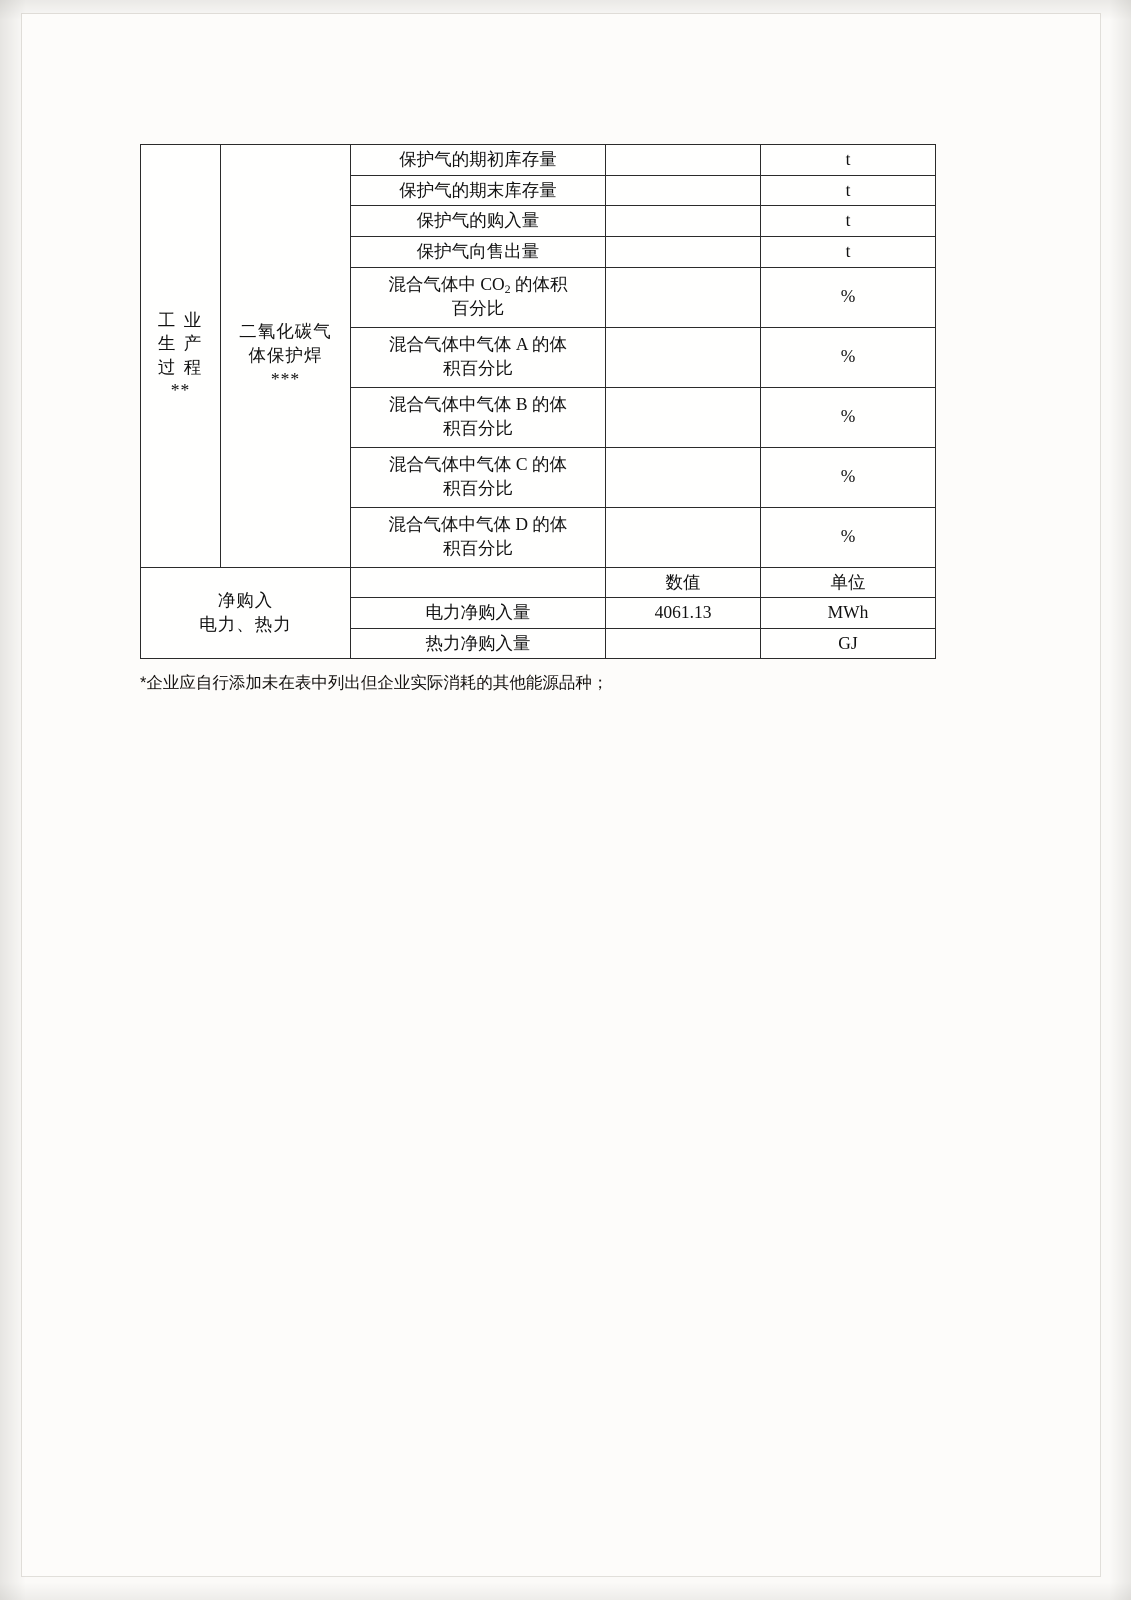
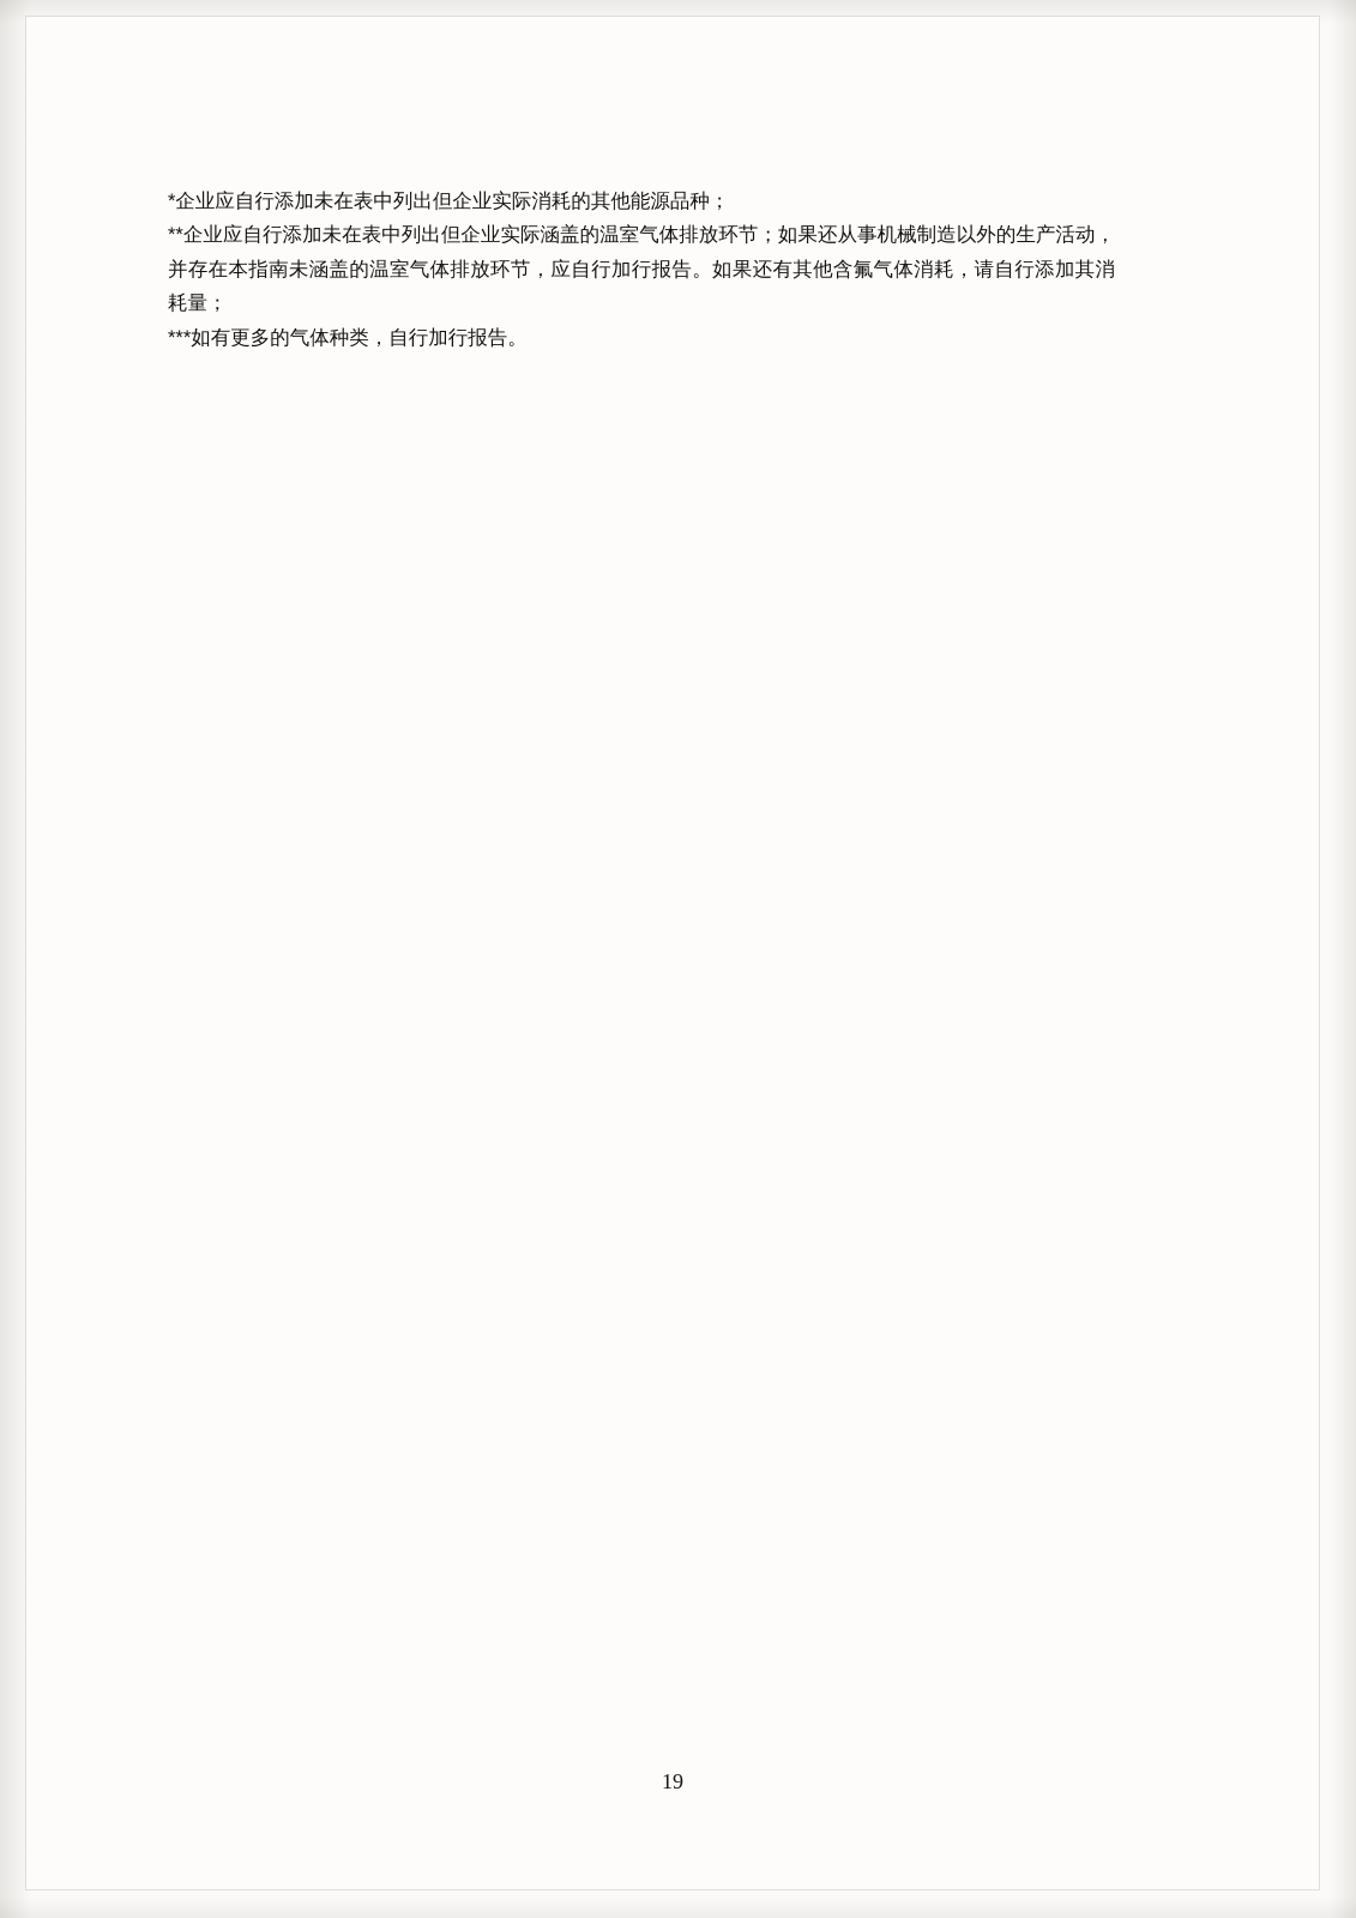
- 工 业 生 产 过 程 **	二氧化碳气 体保护焊 ***	保护气的期初库存量		t
- 保护气的期末库存量		t
- 保护气的购入量		t
- 保护气向售出量		t
- 混合气体中 CO2 的体积 百分比		%
- 混合气体中气体 A 的体 积百分比		%
- 混合气体中气体 B 的体 积百分比		%
- 混合气体中气体 C 的体 积百分比		%
- 混合气体中气体 D 的体 积百分比		%
- 净购入 电力、热力		数值	单位
- 电力净购入量	4061.13	MWh
- 热力净购入量		GJ
  *企业应自行添加未在表中列出但企业实际消耗的其他能源品种；
+ **企业应自行添加未在表中列出但企业实际涵盖的温室气体排放环节；如果还从事机械制造以外的生产活动，并存在本指南未涵盖的温室气体排放环节，应自行加行报告。如果还有其他含氟气体消耗，请自行添加其消耗量；
+ ***如有更多的气体种类，自行加行报告。
+ 19
